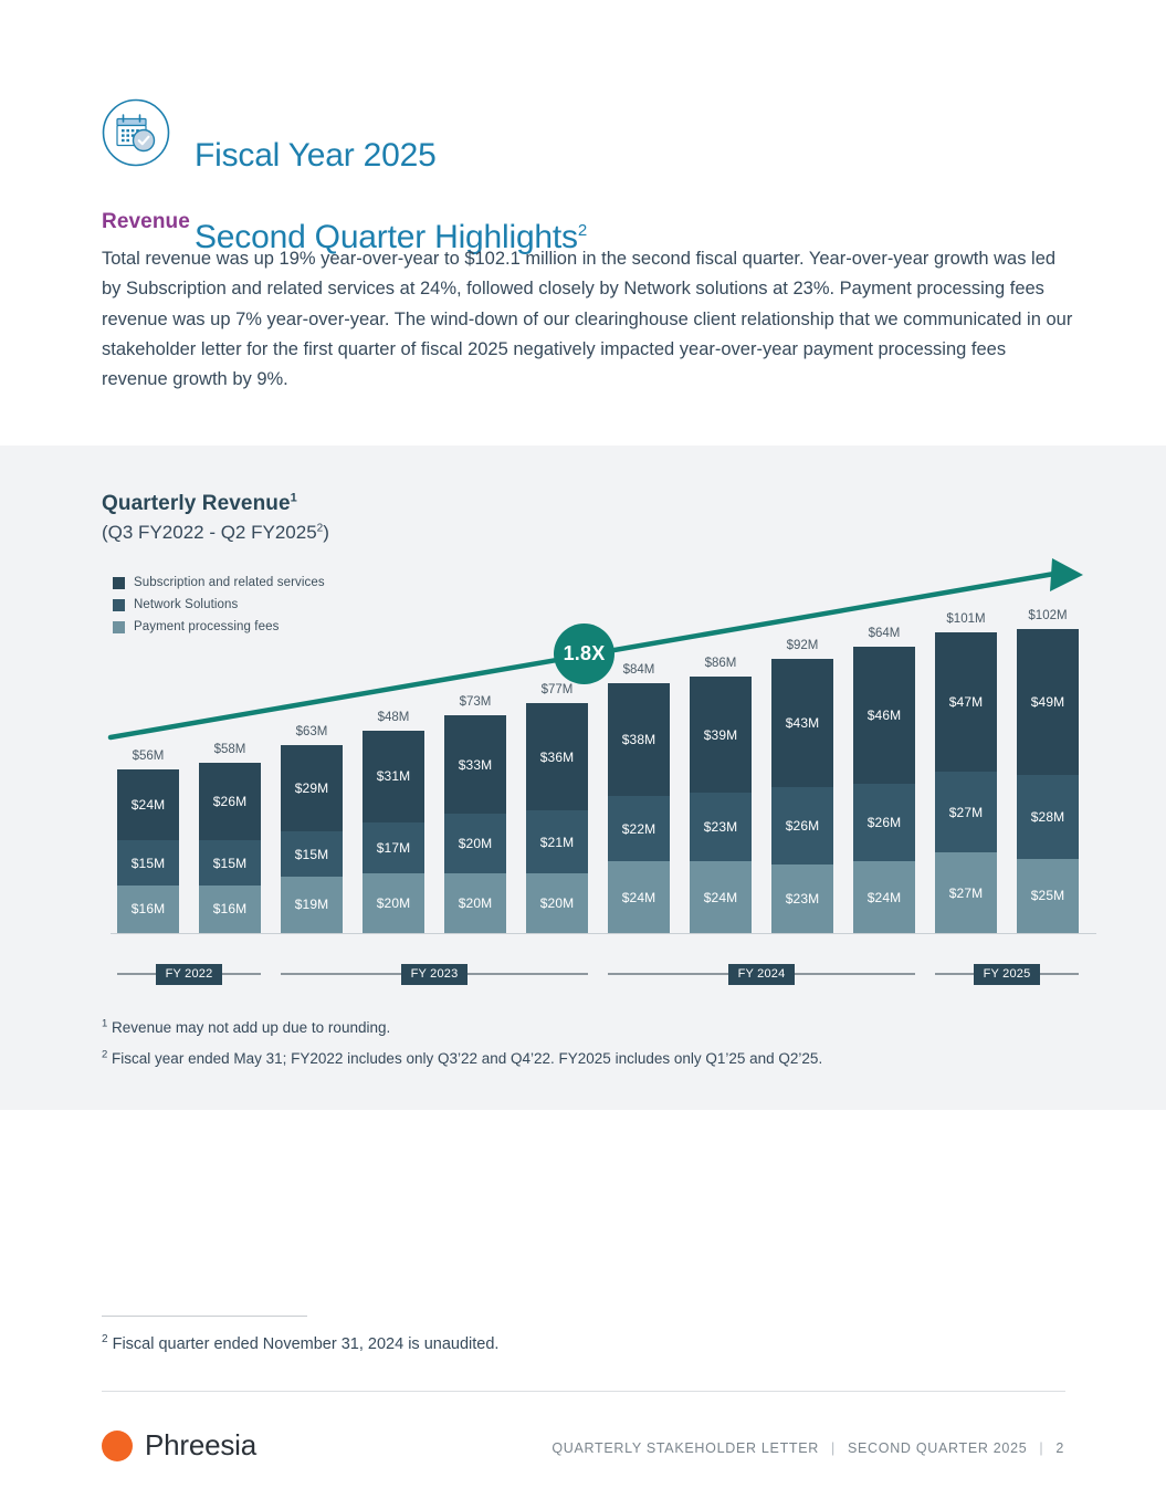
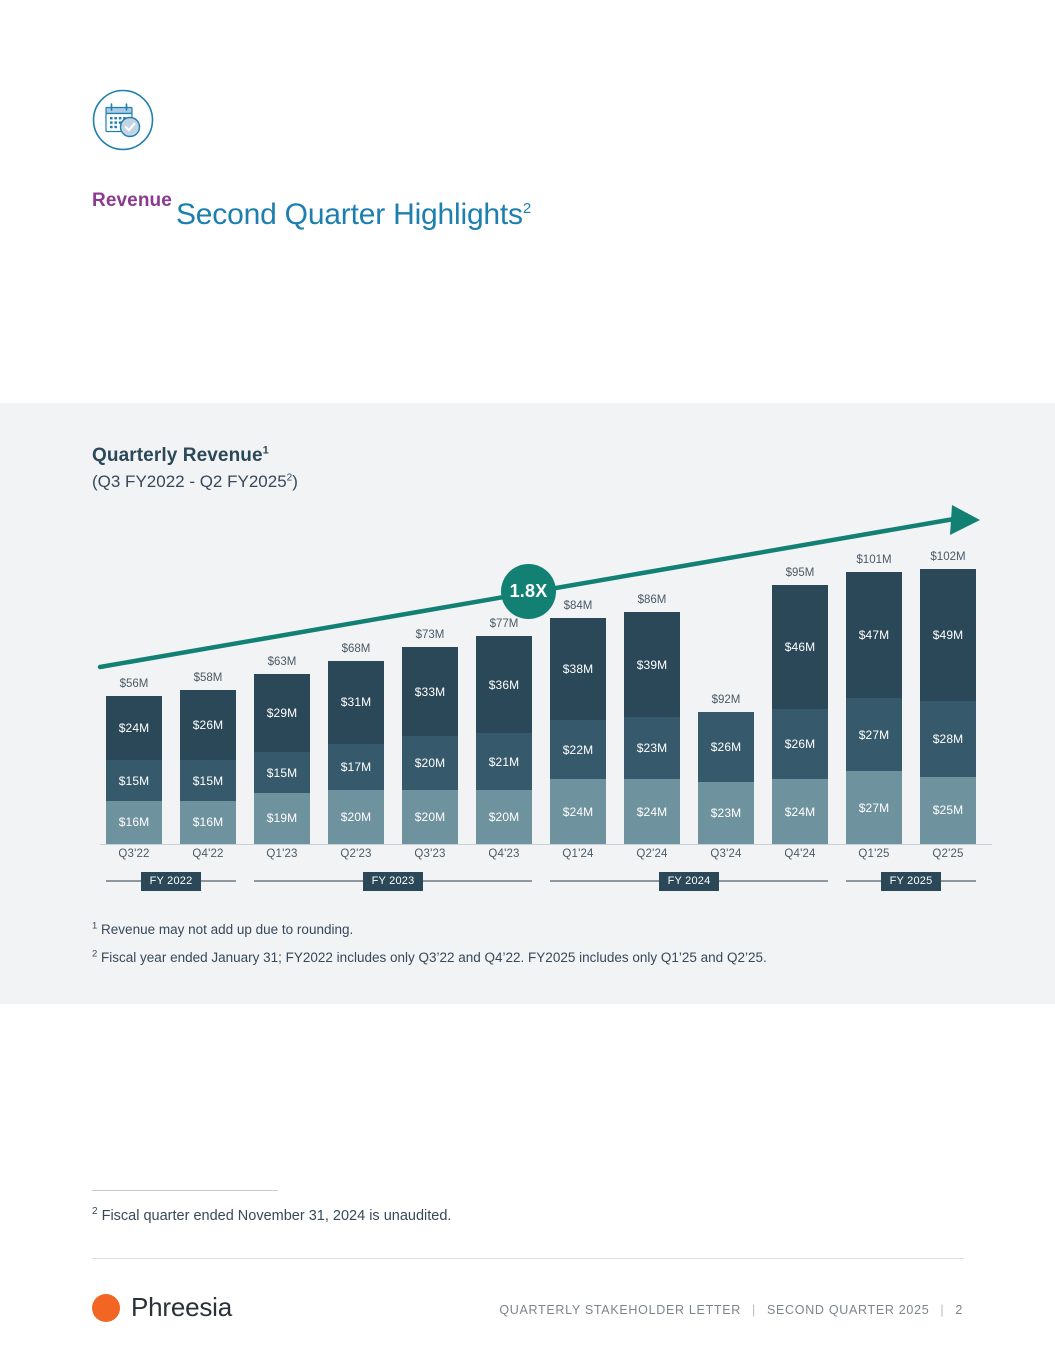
- Fiscal Year 2025
  Second Quarter Highlights2
  Revenue
- Total revenue was up 19% year-over-year to $102.1 million in the second fiscal quarter. Year-over-year growth was led by Subscription and related services at 24%, followed closely by Network solutions at 23%. Payment processing fees revenue was up 7% year-over-year. The wind-down of our clearinghouse client relationship that we communicated in our stakeholder letter for the first quarter of fiscal 2025 negatively impacted year-over-year payment processing fees revenue growth by 9%.
  Quarterly Revenue1
  (Q3 FY2022 - Q2 FY20252)
- Subscription and related services
- Network Solutions
- Payment processing fees
  $24M
  $15M
  $16M
  $56M
  $26M
  $15M
  $16M
  $58M
  $29M
  $15M
  $19M
  $63M
  $31M
  $17M
  $20M
- $48M
+ $68M
  $33M
  $20M
  $20M
  $73M
  $36M
  $21M
  $20M
  $77M
  $38M
  $22M
  $24M
  $84M
  $39M
  $23M
  $24M
  $86M
- $43M
  $26M
  $23M
  $92M
  $46M
  $26M
  $24M
- $64M
+ $95M
  $47M
  $27M
  $27M
  $101M
  $49M
  $28M
  $25M
  $102M
  1.8X
+ Q3'22
+ Q4'22
+ Q1'23
+ Q2'23
+ Q3'23
+ Q4'23
+ Q1'24
+ Q2'24
+ Q3'24
+ Q4'24
+ Q1'25
+ Q2'25
  FY 2022
  FY 2023
  FY 2024
  FY 2025
  1 Revenue may not add up due to rounding.
- 2 Fiscal year ended May 31; FY2022 includes only Q3’22 and Q4’22. FY2025 includes only Q1’25 and Q2’25.
+ 2 Fiscal year ended January 31; FY2022 includes only Q3’22 and Q4’22. FY2025 includes only Q1’25 and Q2’25.
  2 Fiscal quarter ended November 31, 2024 is unaudited.
  Phreesia
  QUARTERLY STAKEHOLDER LETTER
  |
  SECOND QUARTER 2025
  |
  2
